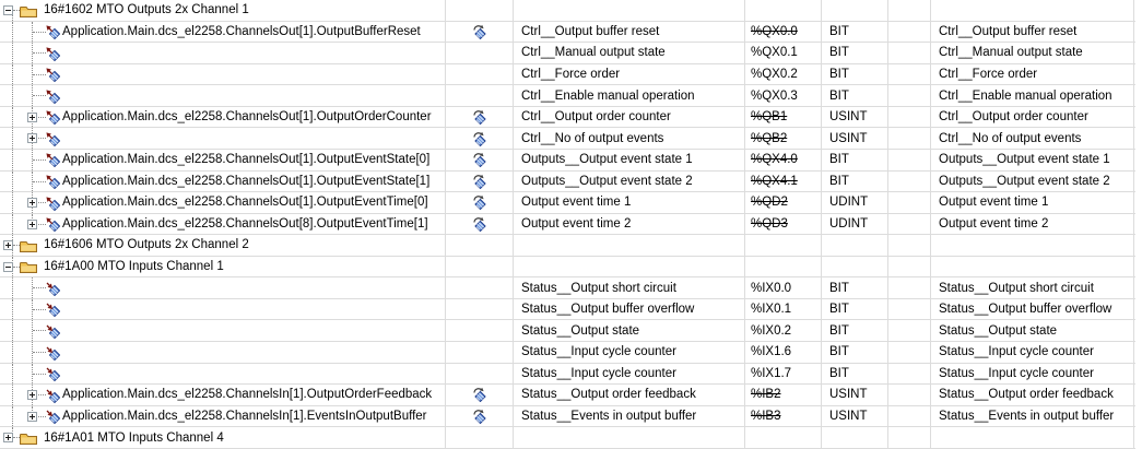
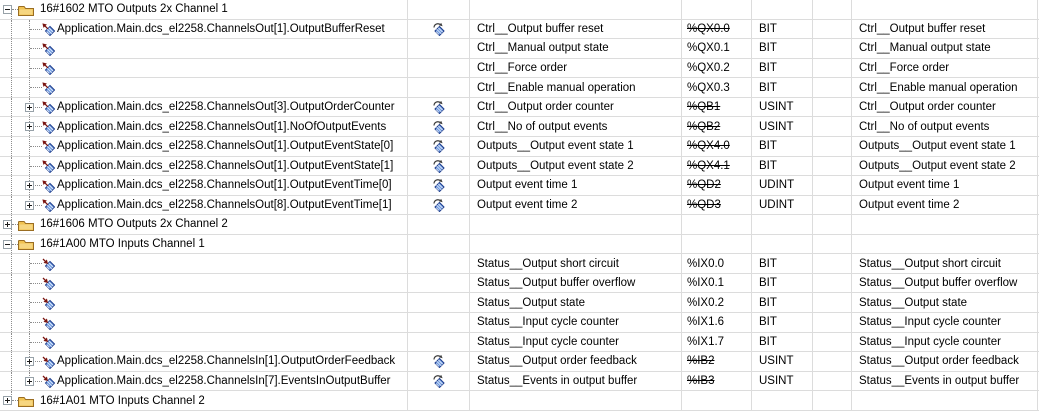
  16#1602 MTO Outputs 2x Channel 1
  Application.Main.dcs_el2258.ChannelsOut[1].OutputBufferReset
  Ctrl__Output buffer reset
  %QX0.0
  BIT
  Ctrl__Output buffer reset
  Ctrl__Manual output state
  %QX0.1
  BIT
  Ctrl__Manual output state
  Ctrl__Force order
  %QX0.2
  BIT
  Ctrl__Force order
  Ctrl__Enable manual operation
  %QX0.3
  BIT
  Ctrl__Enable manual operation
- Application.Main.dcs_el2258.ChannelsOut[1].OutputOrderCounter
+ Application.Main.dcs_el2258.ChannelsOut[3].OutputOrderCounter
  Ctrl__Output order counter
  %QB1
  USINT
  Ctrl__Output order counter
+ Application.Main.dcs_el2258.ChannelsOut[1].NoOfOutputEvents
  Ctrl__No of output events
  %QB2
  USINT
  Ctrl__No of output events
  Application.Main.dcs_el2258.ChannelsOut[1].OutputEventState[0]
  Outputs__Output event state 1
  %QX4.0
  BIT
  Outputs__Output event state 1
  Application.Main.dcs_el2258.ChannelsOut[1].OutputEventState[1]
  Outputs__Output event state 2
  %QX4.1
  BIT
  Outputs__Output event state 2
  Application.Main.dcs_el2258.ChannelsOut[1].OutputEventTime[0]
  Output event time 1
  %QD2
  UDINT
  Output event time 1
  Application.Main.dcs_el2258.ChannelsOut[8].OutputEventTime[1]
  Output event time 2
  %QD3
  UDINT
  Output event time 2
  16#1606 MTO Outputs 2x Channel 2
  16#1A00 MTO Inputs Channel 1
  Status__Output short circuit
  %IX0.0
  BIT
  Status__Output short circuit
  Status__Output buffer overflow
  %IX0.1
  BIT
  Status__Output buffer overflow
  Status__Output state
  %IX0.2
  BIT
  Status__Output state
  Status__Input cycle counter
  %IX1.6
  BIT
  Status__Input cycle counter
  Status__Input cycle counter
  %IX1.7
  BIT
  Status__Input cycle counter
  Application.Main.dcs_el2258.ChannelsIn[1].OutputOrderFeedback
  Status__Output order feedback
  %IB2
  USINT
  Status__Output order feedback
- Application.Main.dcs_el2258.ChannelsIn[1].EventsInOutputBuffer
+ Application.Main.dcs_el2258.ChannelsIn[7].EventsInOutputBuffer
  Status__Events in output buffer
  %IB3
  USINT
  Status__Events in output buffer
- 16#1A01 MTO Inputs Channel 4
+ 16#1A01 MTO Inputs Channel 2
